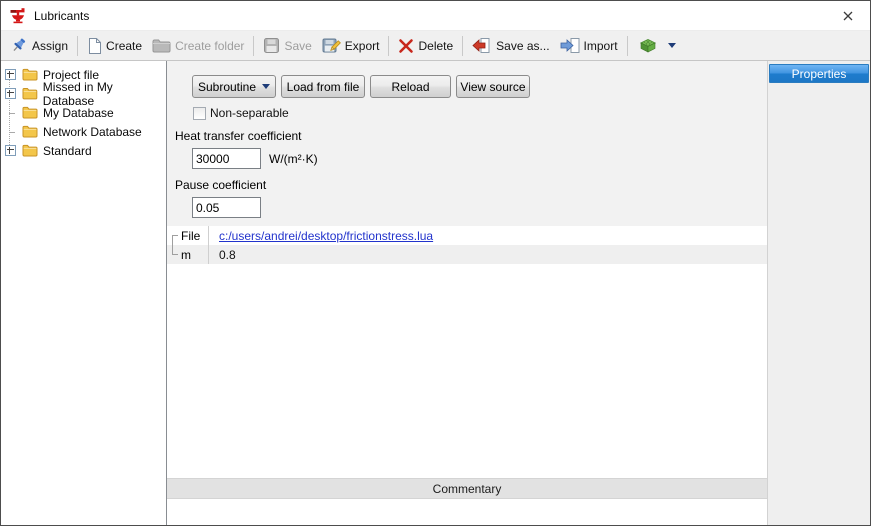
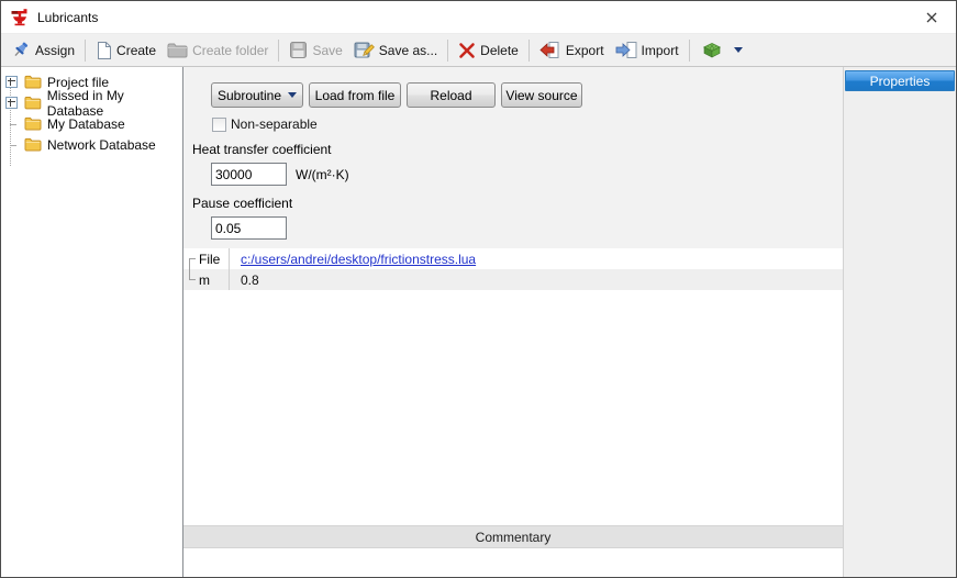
  Lubricants
  Assign
  Create
  Create folder
  Save
- Export
+ Save as...
  Delete
- Save as...
+ Export
  Import
  Project file
  Missed in My Database
  My Database
  Network Database
- Standard
  Subroutine
  Load from file
  Reload
  View source
  Non-separable
  Heat transfer coefficient
  30000
  W/(m²·K)
  Pause coefficient
  0.05
  File
  c:/users/andrei/desktop/frictionstress.lua
  m
  0.8
  Commentary
  Properties
